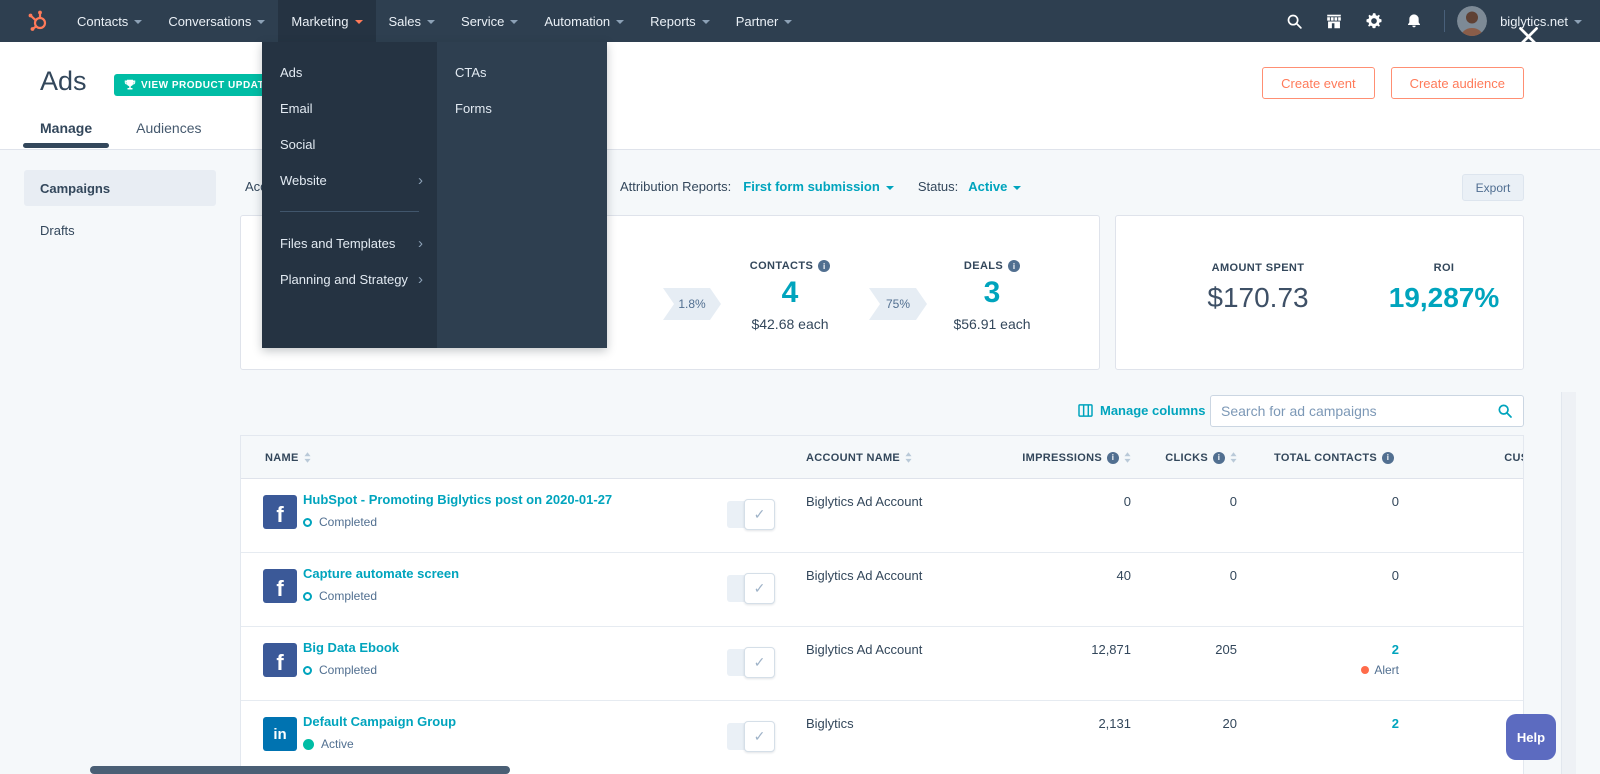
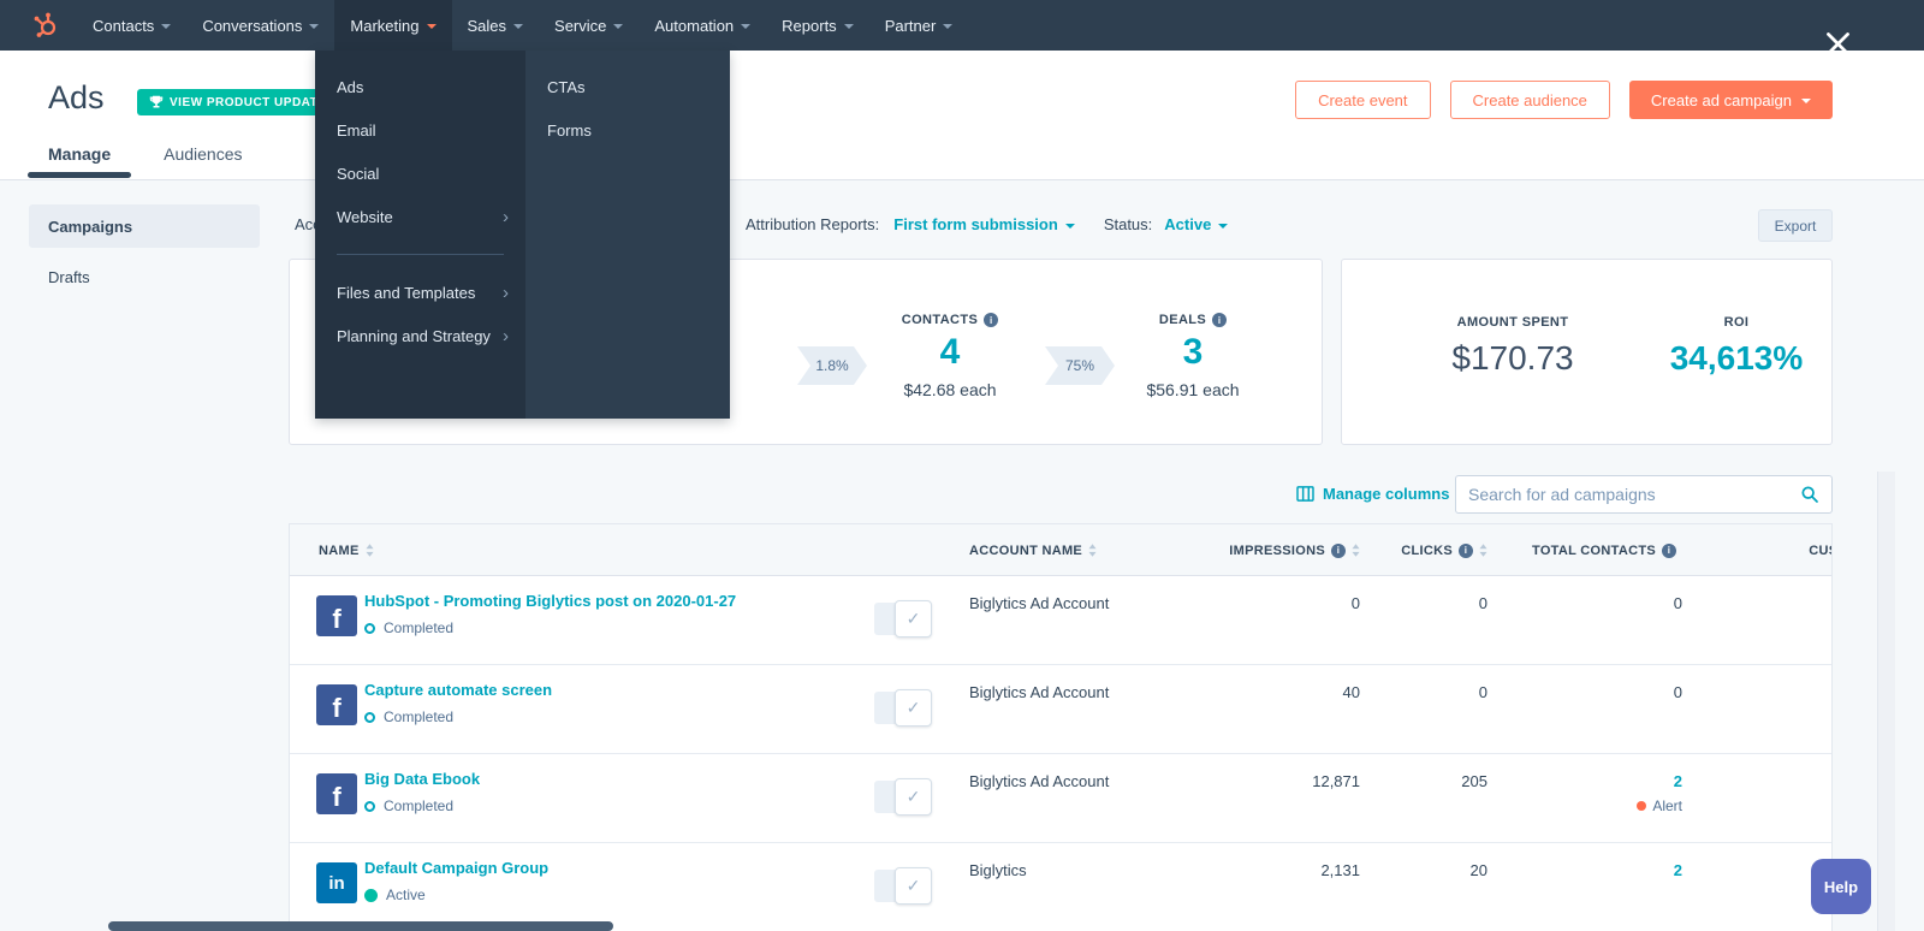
  Contacts
  Conversations
  Marketing
  Sales
  Service
  Automation
  Reports
  Partner
- biglytics.net
  Ads
  VIEW PRODUCT UPDAT
  Create event
  Create audience
+ Create ad campaign
  Manage
  Audiences
  Campaigns
  Drafts
  Attribution Reports:
  First form submission
  Status:
  Active
  Export
  1.8%
  CONTACTS
  4
  $42.68 each
  75%
  DEALS
  3
  $56.91 each
  AMOUNT SPENT
  $170.73
  ROI
- 19,287%
+ 34,613%
  Manage columns
  Search for ad campaigns
  NAME
  ACCOUNT NAME
  IMPRESSIONS
  CLICKS
  TOTAL CONTACTS
  f
  HubSpot - Promoting Biglytics post on 2020-01-27
  Completed
  Biglytics Ad Account
  0
  0
  0
  f
  Capture automate screen
  Completed
  Biglytics Ad Account
  40
  0
  0
  f
  Big Data Ebook
  Completed
  Biglytics Ad Account
  12,871
  205
  2
  Alert
  in
  Default Campaign Group
  Active
  Biglytics
  2,131
  20
  2
  Ads
  Email
  Social
  Website
  Files and Templates
  Planning and Strategy
  CTAs
  Forms
  Help
